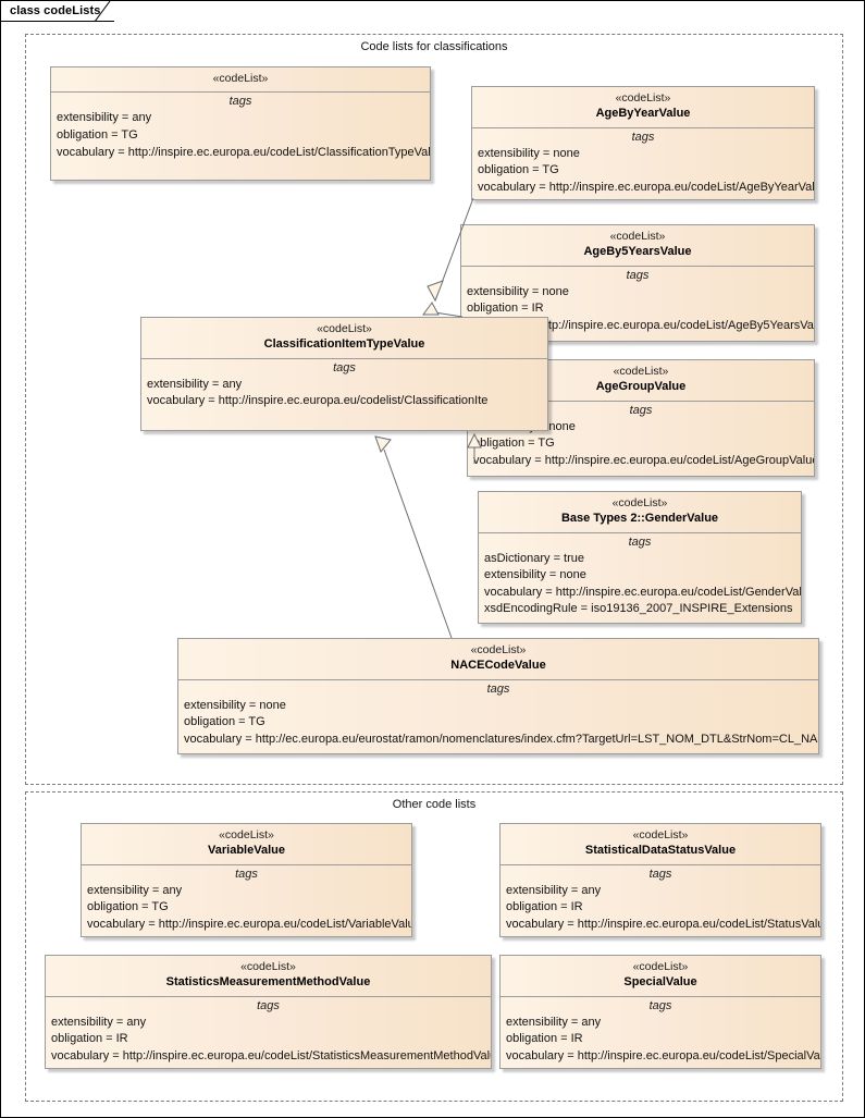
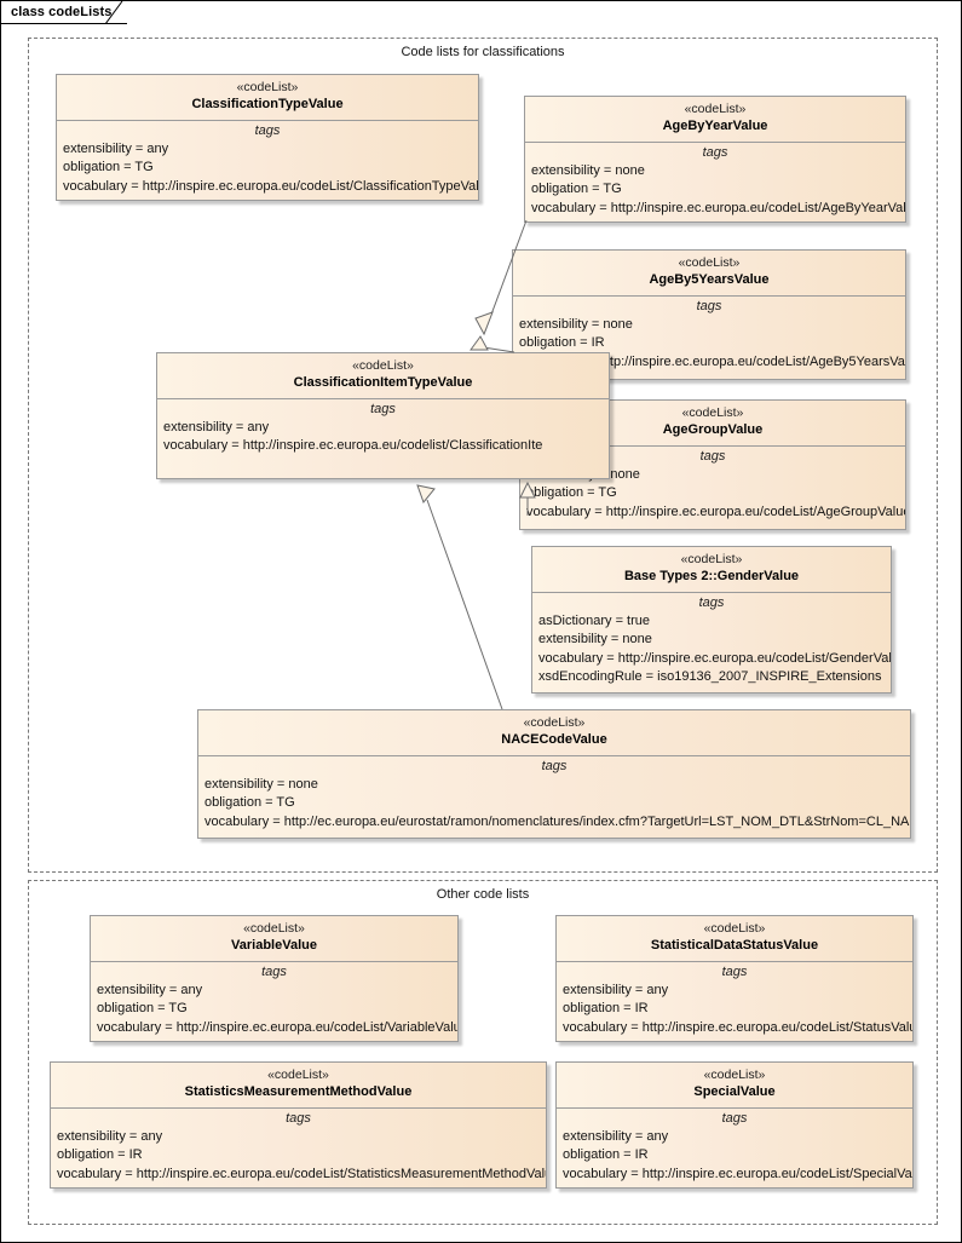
  class codeLists
  Code lists for classifications
  Other code lists
  «codeList»
+ ClassificationTypeValue
  tags
  extensibility = any
  obligation = TG
  vocabulary = http://inspire.ec.europa.eu/codeList/ClassificationTypeVal
  «codeList»
  AgeByYearValue
  tags
  extensibility = none
  obligation = TG
  vocabulary = http://inspire.ec.europa.eu/codeList/AgeByYearVal
  «codeList»
  AgeBy5YearsValue
  tags
  extensibility = none
  obligation = IR
  tp://inspire.ec.europa.eu/codeList/AgeBy5YearsVa
  «codeList»
  AgeGroupValue
  tags
  bligation = TG
  vocabulary = http://inspire.ec.europa.eu/codeList/AgeGroupValu
  «codeList»
  ClassificationItemTypeValue
  tags
  extensibility = any
  vocabulary = http://inspire.ec.europa.eu/codelist/ClassificationIte
  «codeList»
  Base Types 2::GenderValue
  tags
  asDictionary = true
  extensibility = none
  vocabulary = http://inspire.ec.europa.eu/codeList/GenderVal
  xsdEncodingRule = iso19136_2007_INSPIRE_Extensions
  «codeList»
  NACECodeValue
  tags
  extensibility = none
  obligation = TG
  vocabulary = http://ec.europa.eu/eurostat/ramon/nomenclatures/index.cfm?TargetUrl=LST_NOM_DTL&StrNom=CL_NA
  «codeList»
  VariableValue
  tags
  extensibility = any
  obligation = TG
  vocabulary = http://inspire.ec.europa.eu/codeList/VariableValu
  «codeList»
  StatisticalDataStatusValue
  tags
  extensibility = any
  obligation = IR
  vocabulary = http://inspire.ec.europa.eu/codeList/StatusVal
  «codeList»
  StatisticsMeasurementMethodValue
  tags
  extensibility = any
  obligation = IR
  vocabulary = http://inspire.ec.europa.eu/codeList/StatisticsMeasurementMethodVal
  «codeList»
  SpecialValue
  tags
  extensibility = any
  obligation = IR
  vocabulary = http://inspire.ec.europa.eu/codeList/SpecialVa
